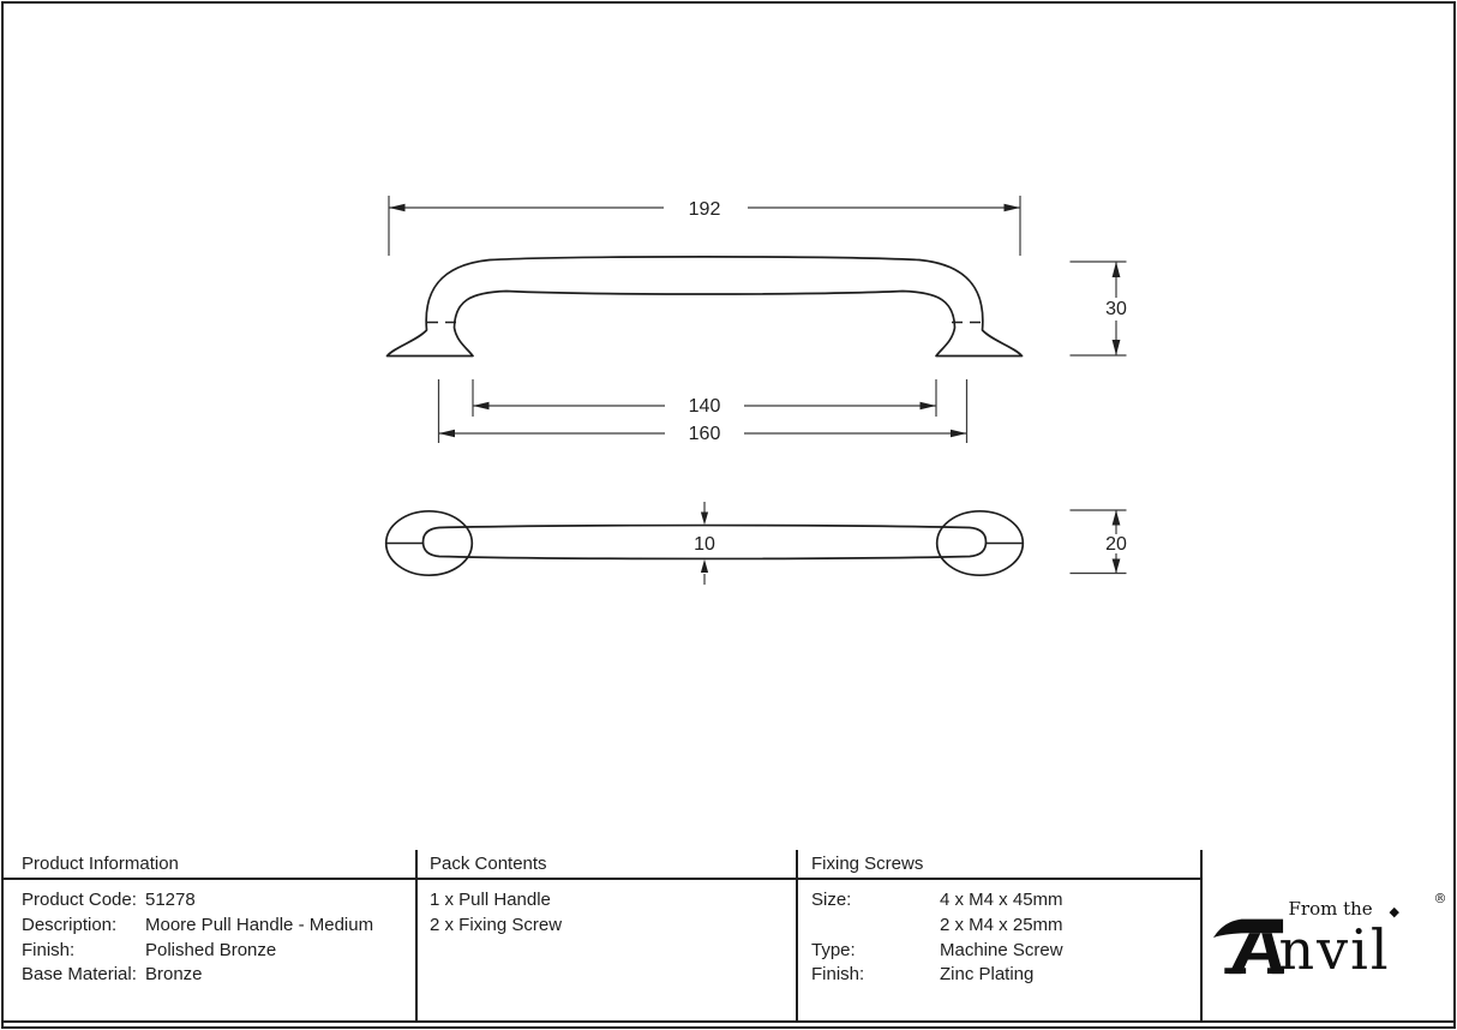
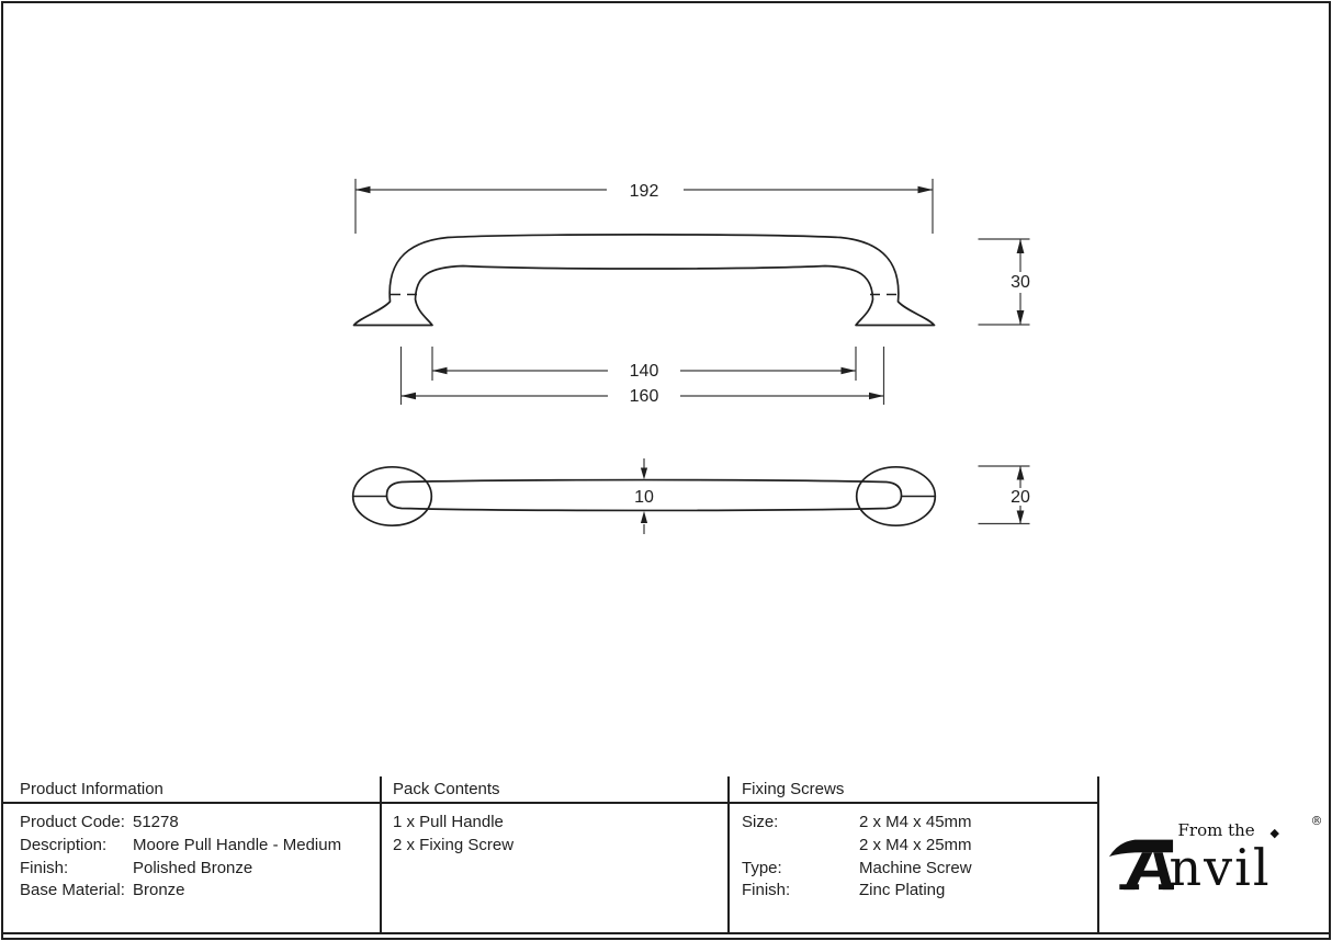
  192
  30
  140
  160
  10
  20
  Product Information
  Pack Contents
  Fixing Screws
  Product Code:
  51278
  Description:
  Moore Pull Handle - Medium
  Finish:
  Polished Bronze
  Base Material:
  Bronze
  1 x Pull Handle
  2 x Fixing Screw
  Size:
- 4 x M4 x 45mm
+ 2 x M4 x 45mm
  2 x M4 x 25mm
  Type:
  Machine Screw
  Finish:
  Zinc Plating
  From the
  ◆
  nvil
  ®
